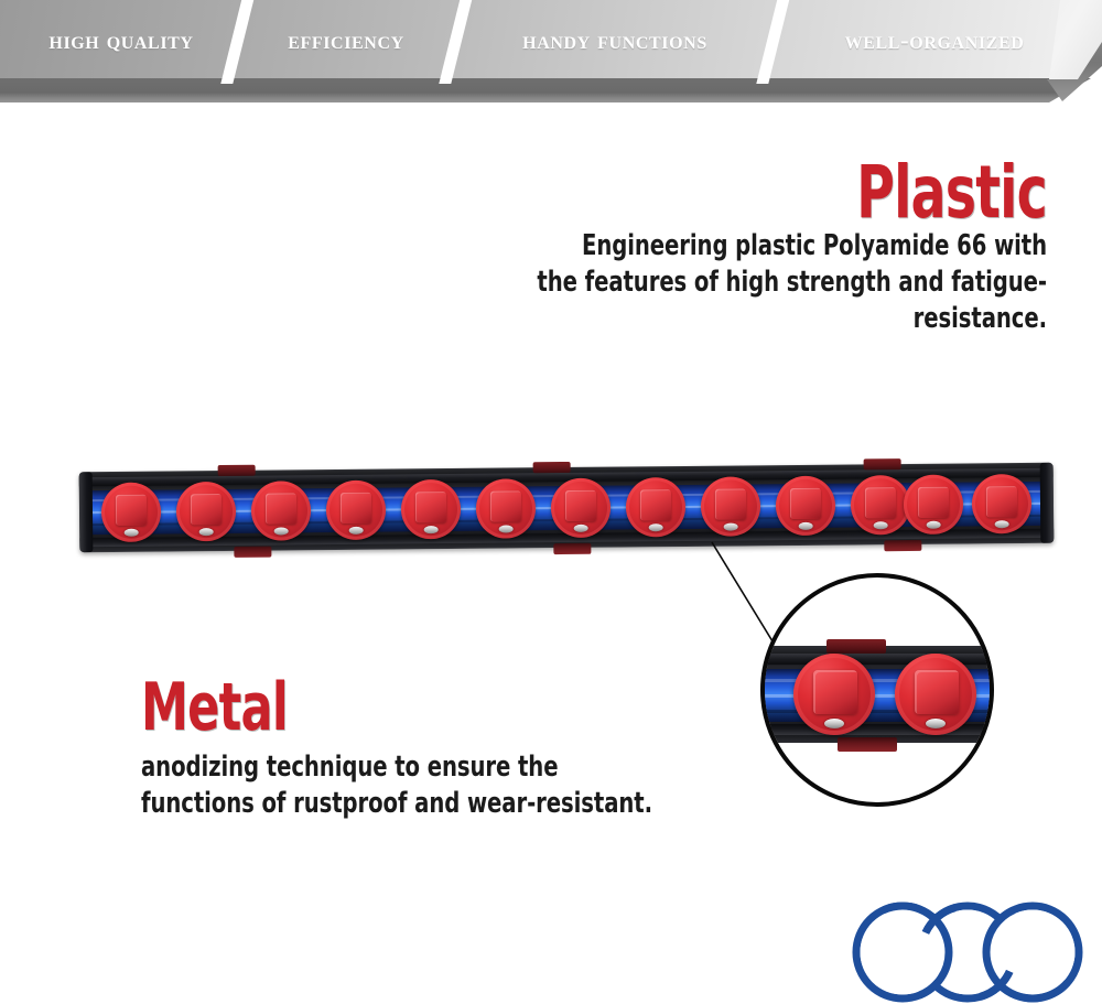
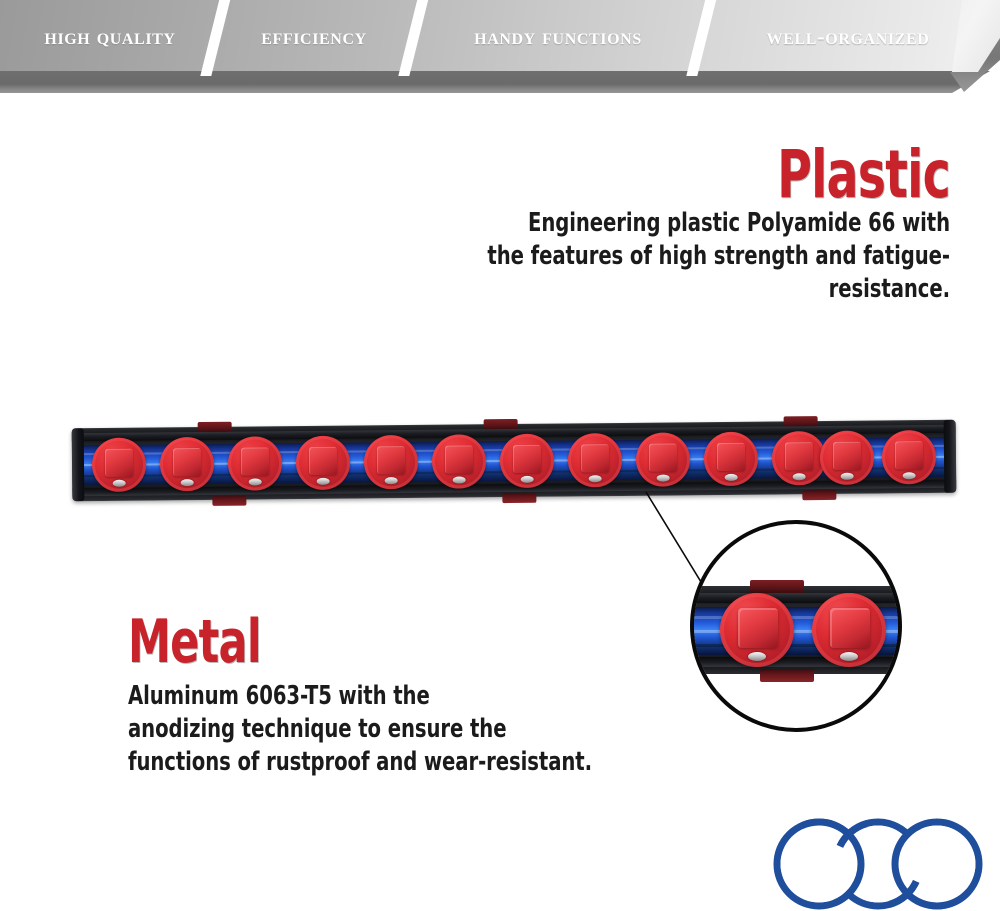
  high quality
  efficiency
  handy functions
  well-organized
  Plastic
  Engineering plastic Polyamide 66 with
  the features of high strength and fatigue-resistance.
  Metal
+ Aluminum 6063-T5 with the
  anodizing technique to ensure the
  functions of rustproof and wear-resistant.
